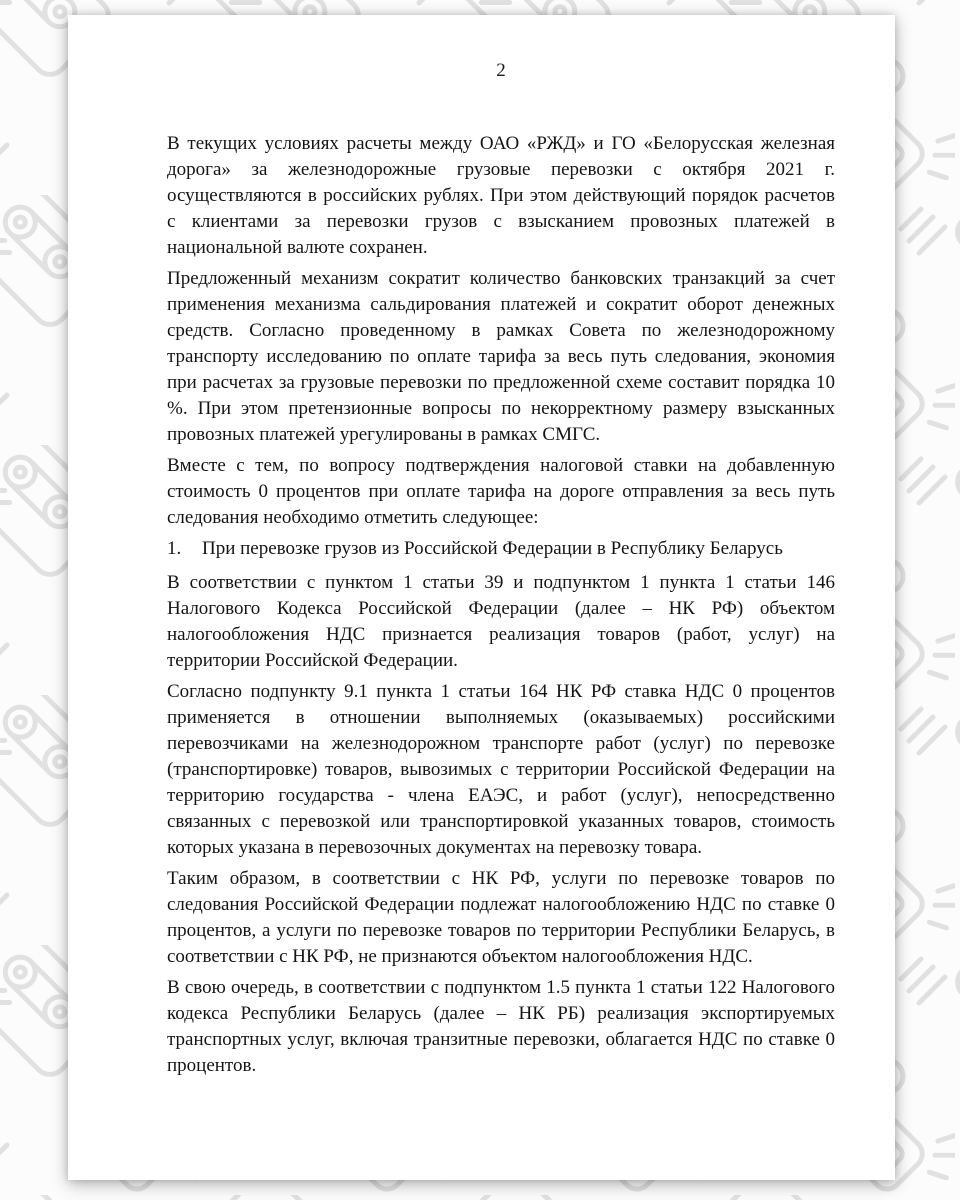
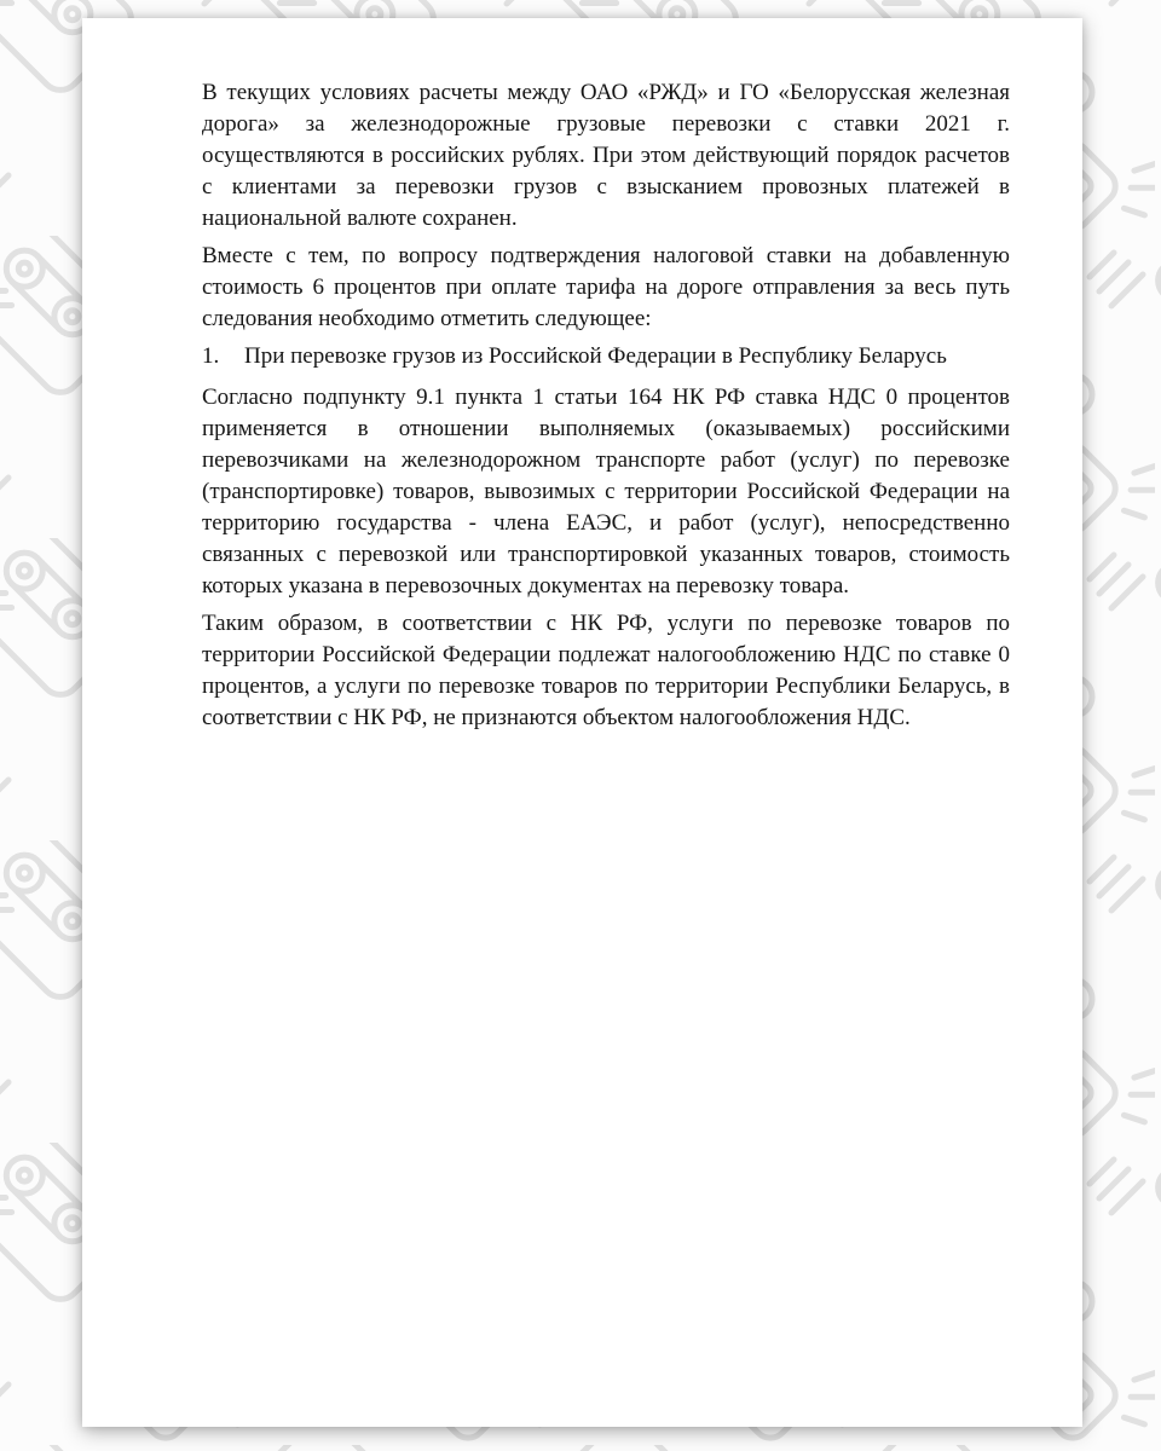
- 2
- В текущих условиях расчеты между ОАО «РЖД» и ГО «Белорусская железная дорога» за железнодорожные грузовые перевозки с октября 2021 г. осуществляются в российских рублях. При этом действующий порядок расчетов с клиентами за перевозки грузов с взысканием провозных платежей в национальной валюте сохранен.
+ В текущих условиях расчеты между ОАО «РЖД» и ГО «Белорусская железная дорога» за железнодорожные грузовые перевозки с ставки 2021 г. осуществляются в российских рублях. При этом действующий порядок расчетов с клиентами за перевозки грузов с взысканием провозных платежей в национальной валюте сохранен.
- Предложенный механизм сократит количество банковских транзакций за счет применения механизма сальдирования платежей и сократит оборот денежных средств. Согласно проведенному в рамках Совета по железнодорожному транспорту исследованию по оплате тарифа за весь путь следования, экономия при расчетах за грузовые перевозки по предложенной схеме составит порядка 10 %. При этом претензионные вопросы по некорректному размеру взысканных провозных платежей урегулированы в рамках СМГС.
- Вместе с тем, по вопросу подтверждения налоговой ставки на добавленную стоимость 0 процентов при оплате тарифа на дороге отправления за весь путь следования необходимо отметить следующее:
+ Вместе с тем, по вопросу подтверждения налоговой ставки на добавленную стоимость 6 процентов при оплате тарифа на дороге отправления за весь путь следования необходимо отметить следующее:
  1. При перевозке грузов из Российской Федерации в Республику Беларусь
- В соответствии с пунктом 1 статьи 39 и подпунктом 1 пункта 1 статьи 146 Налогового Кодекса Российской Федерации (далее – НК РФ) объектом налогообложения НДС признается реализация товаров (работ, услуг) на территории Российской Федерации.
  Согласно подпункту 9.1 пункта 1 статьи 164 НК РФ ставка НДС 0 процентов применяется в отношении выполняемых (оказываемых) российскими перевозчиками на железнодорожном транспорте работ (услуг) по перевозке (транспортировке) товаров, вывозимых с территории Российской Федерации на территорию государства - члена ЕАЭС, и работ (услуг), непосредственно связанных с перевозкой или транспортировкой указанных товаров, стоимость которых указана в перевозочных документах на перевозку товара.
- Таким образом, в соответствии с НК РФ, услуги по перевозке товаров по следования Российской Федерации подлежат налогообложению НДС по ставке 0 процентов, а услуги по перевозке товаров по территории Республики Беларусь, в соответствии с НК РФ, не признаются объектом налогообложения НДС.
+ Таким образом, в соответствии с НК РФ, услуги по перевозке товаров по территории Российской Федерации подлежат налогообложению НДС по ставке 0 процентов, а услуги по перевозке товаров по территории Республики Беларусь, в соответствии с НК РФ, не признаются объектом налогообложения НДС.
- В свою очередь, в соответствии с подпунктом 1.5 пункта 1 статьи 122 Налогового кодекса Республики Беларусь (далее – НК РБ) реализация экспортируемых транспортных услуг, включая транзитные перевозки, облагается НДС по ставке 0 процентов.
